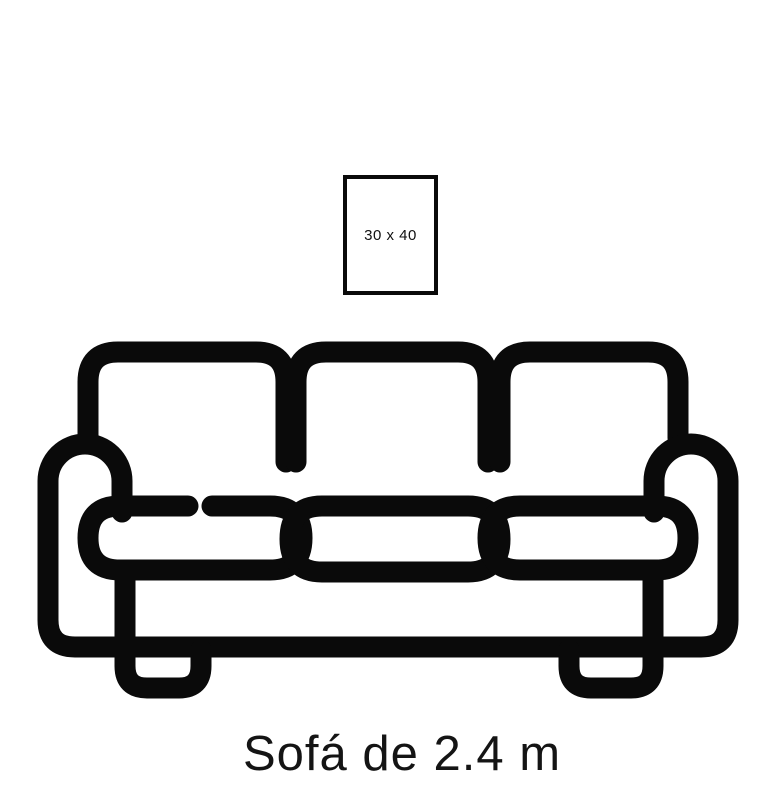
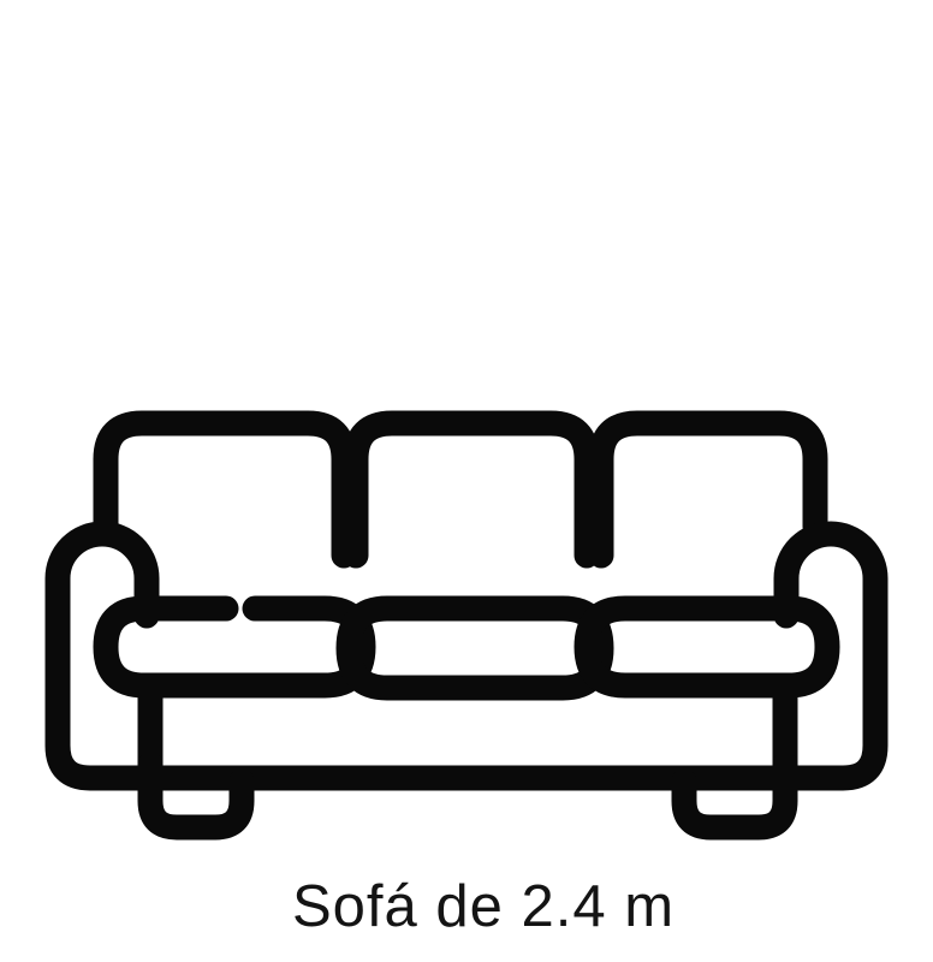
- 30 x 40
  Sofá de 2.4 m
